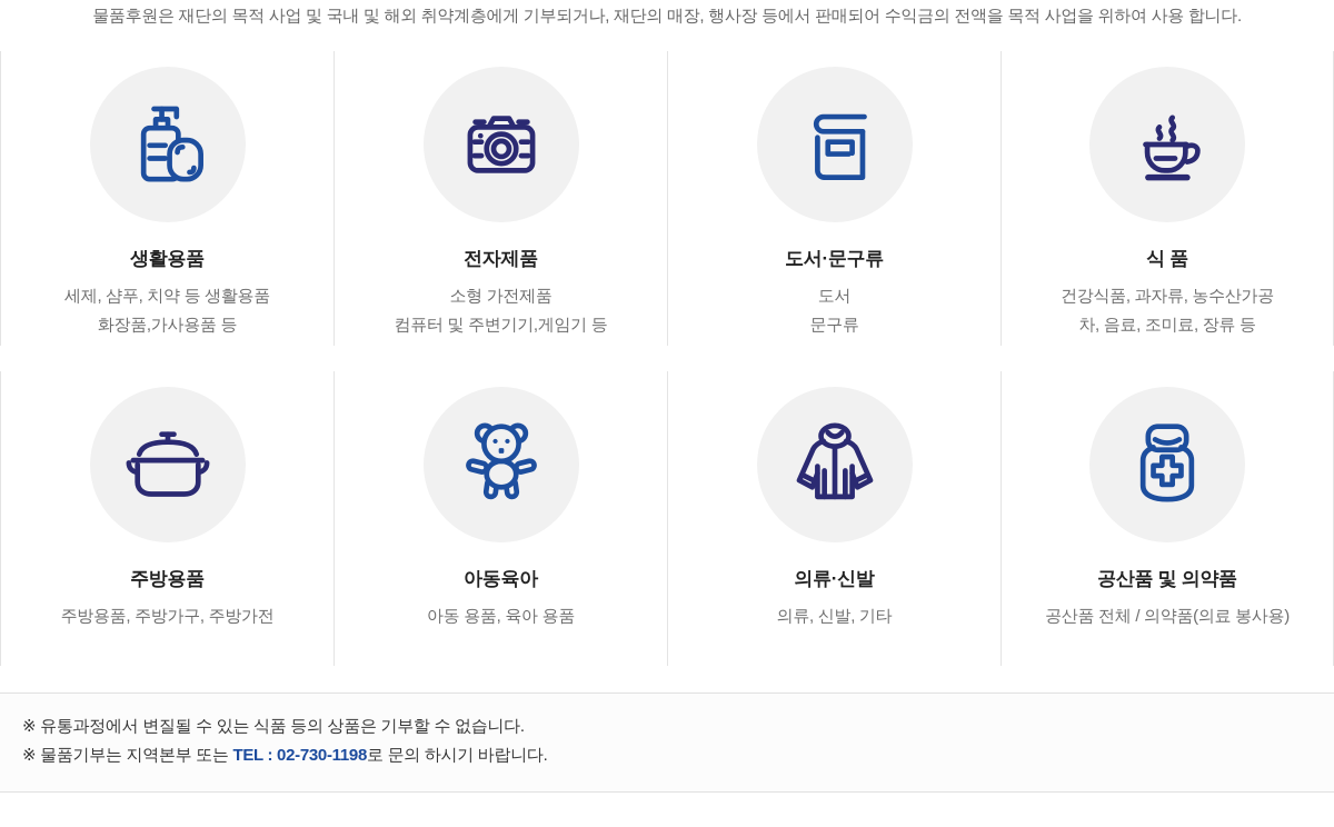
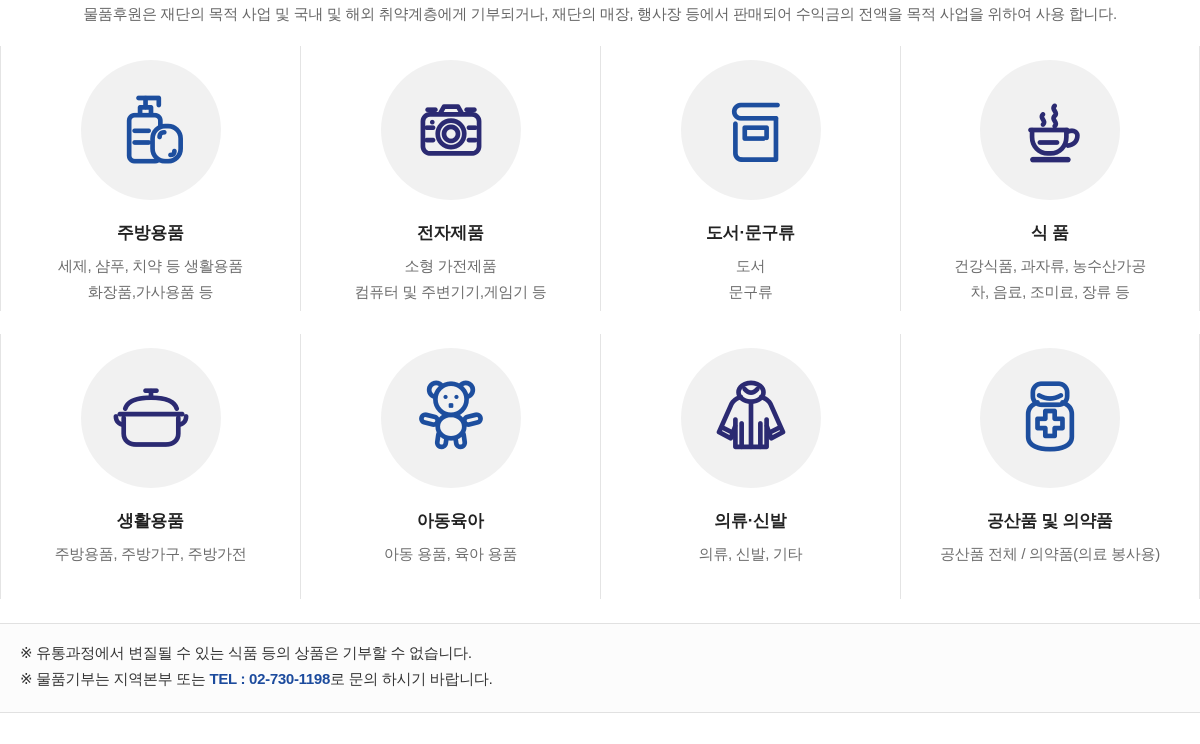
  물품후원은 재단의 목적 사업 및 국내 및 해외 취약계층에게 기부되거나, 재단의 매장, 행사장 등에서 판매되어 수익금의 전액을 목적 사업을 위하여 사용 합니다.
- 생활용품
+ 주방용품
  세제, 샴푸, 치약 등 생활용품
  화장품,가사용품 등
  전자제품
  소형 가전제품
  컴퓨터 및 주변기기,게임기 등
  도서·문구류
  도서
  문구류
  식 품
  건강식품, 과자류, 농수산가공
  차, 음료, 조미료, 장류 등
- 주방용품
+ 생활용품
  주방용품, 주방가구, 주방가전
  아동육아
  아동 용품, 육아 용품
  의류·신발
  의류, 신발, 기타
  공산품 및 의약품
  공산품 전체 / 의약품(의료 봉사용)
  ※ 유통과정에서 변질될 수 있는 식품 등의 상품은 기부할 수 없습니다.
  ※ 물품기부는 지역본부 또는 TEL : 02-730-1198로 문의 하시기 바랍니다.
